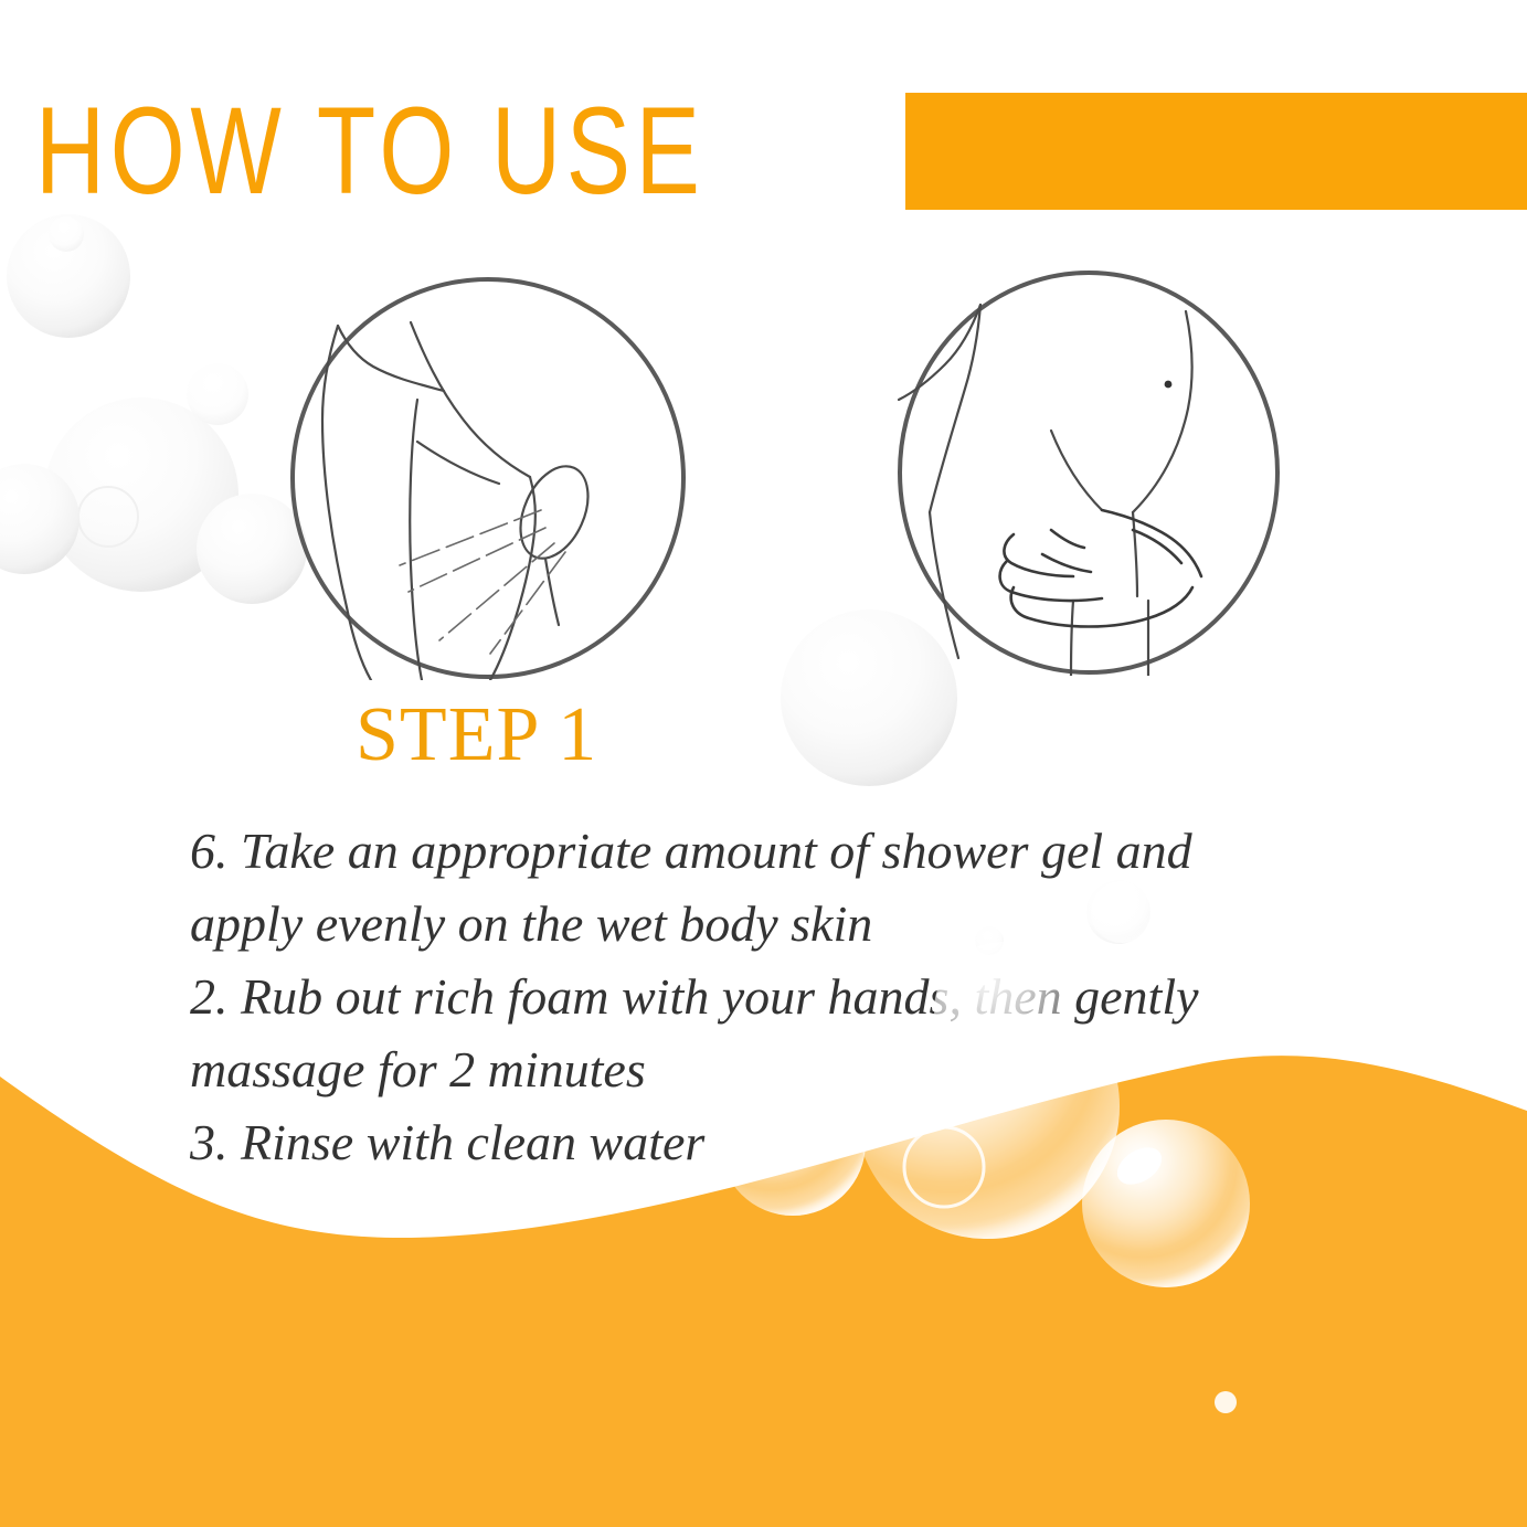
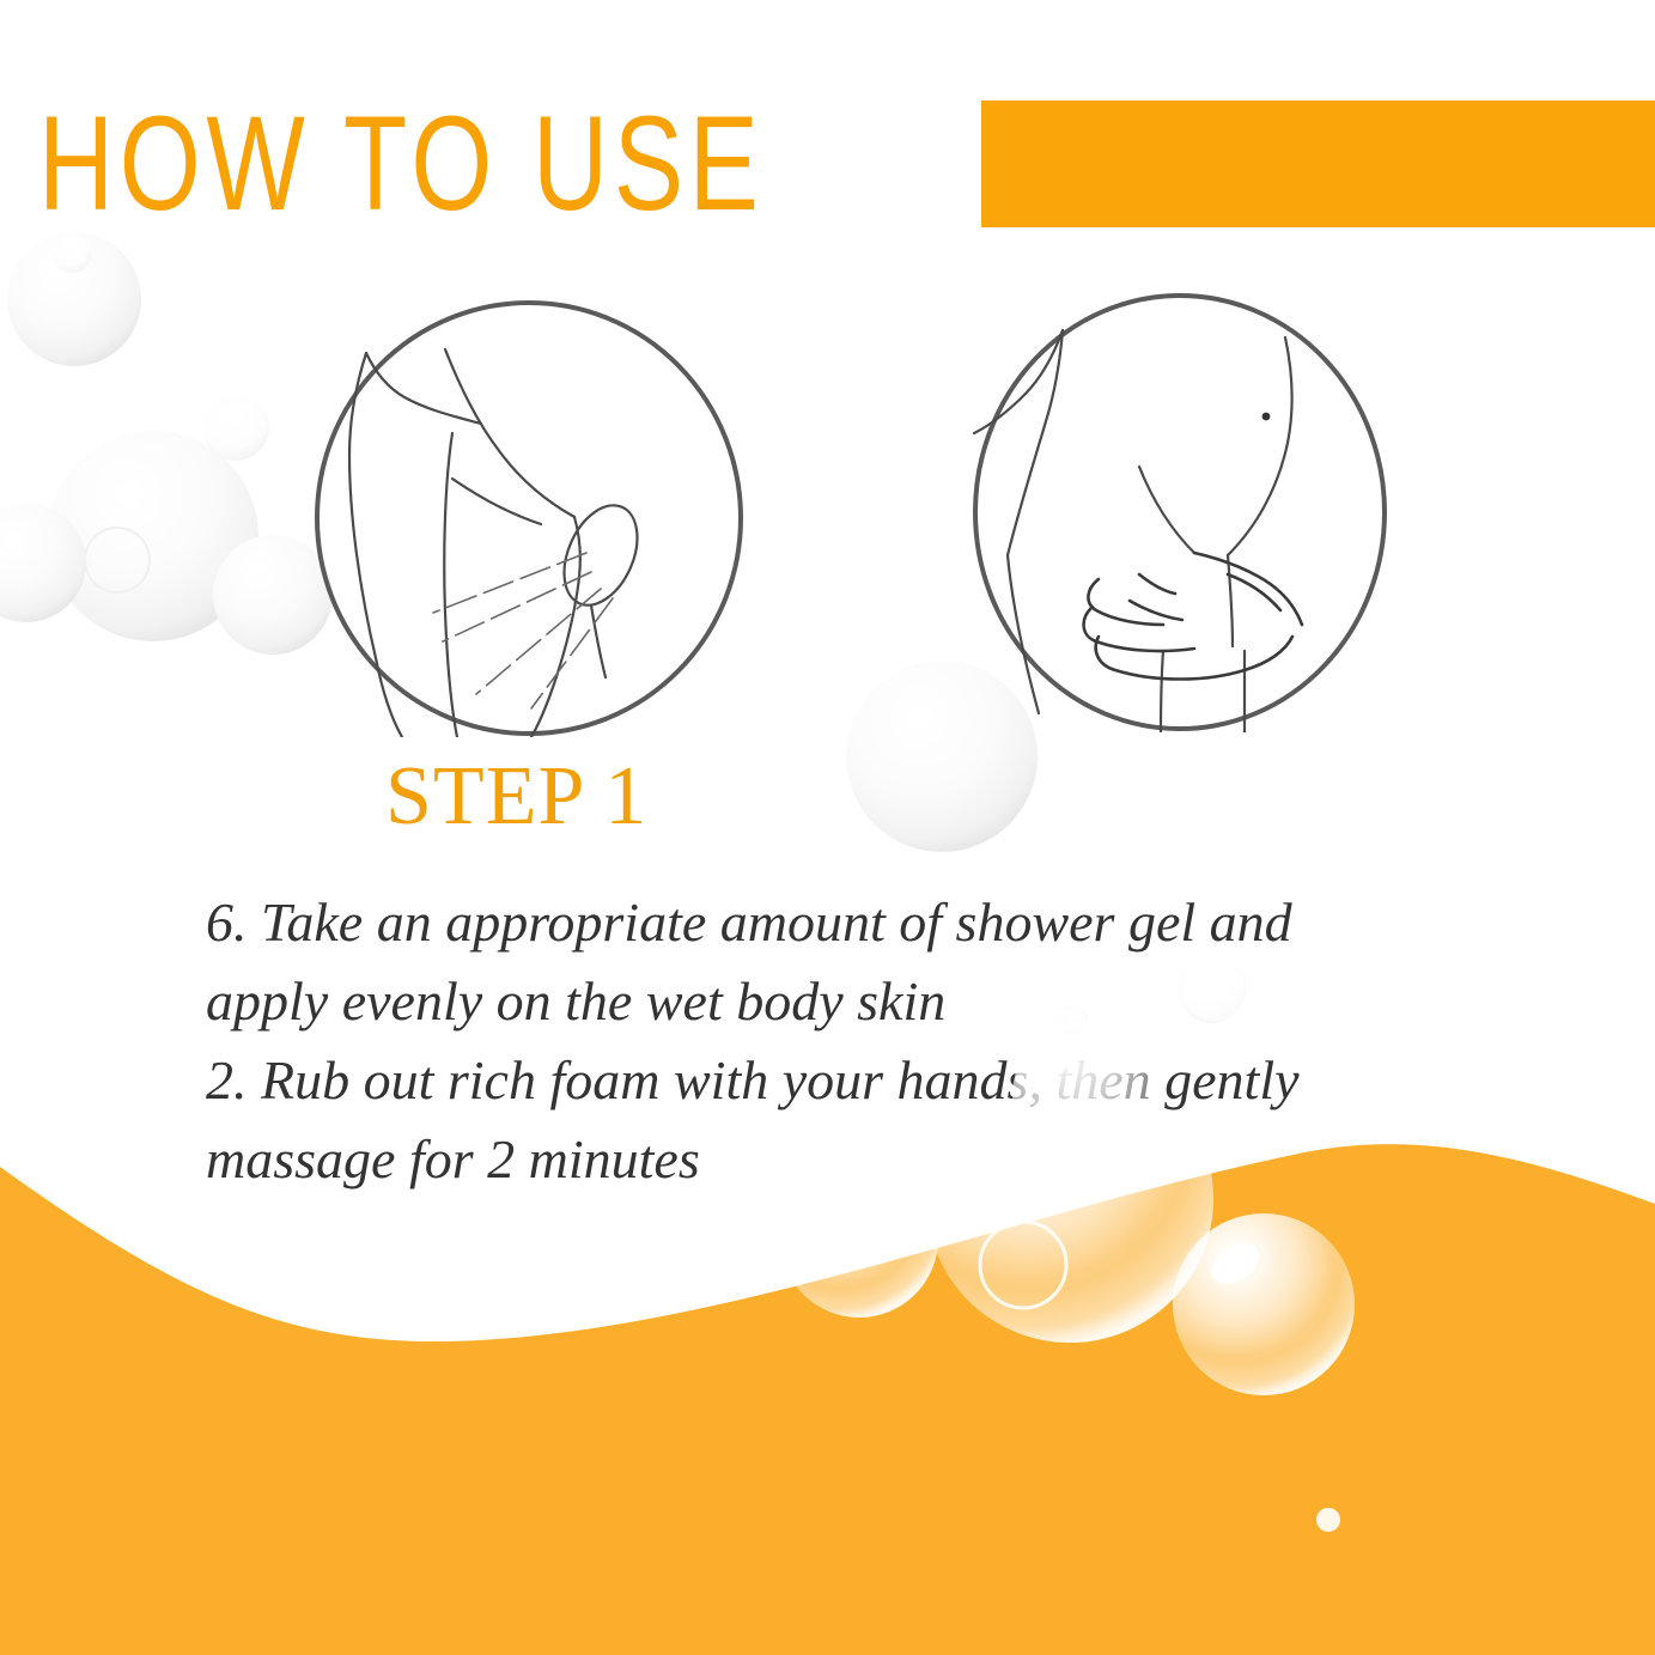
  HOW TO USE
  STEP 1
  6. Take an appropriate amount of shower gel and apply evenly on the wet body skin
  2. Rub out rich foam with your hand gently massage for 2 minutes
- 3. Rinse with clean water
